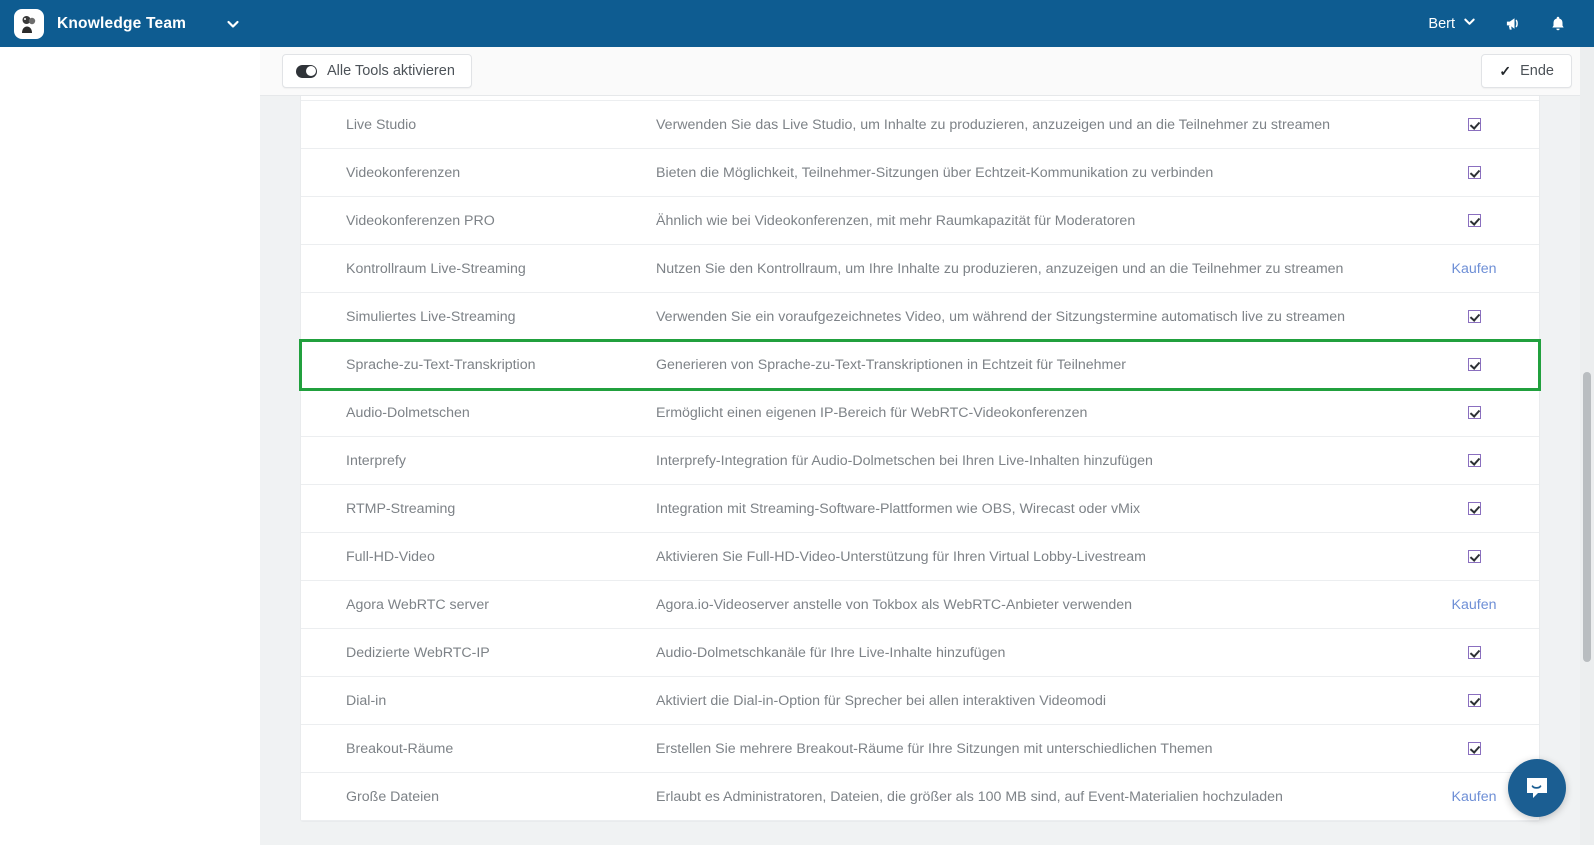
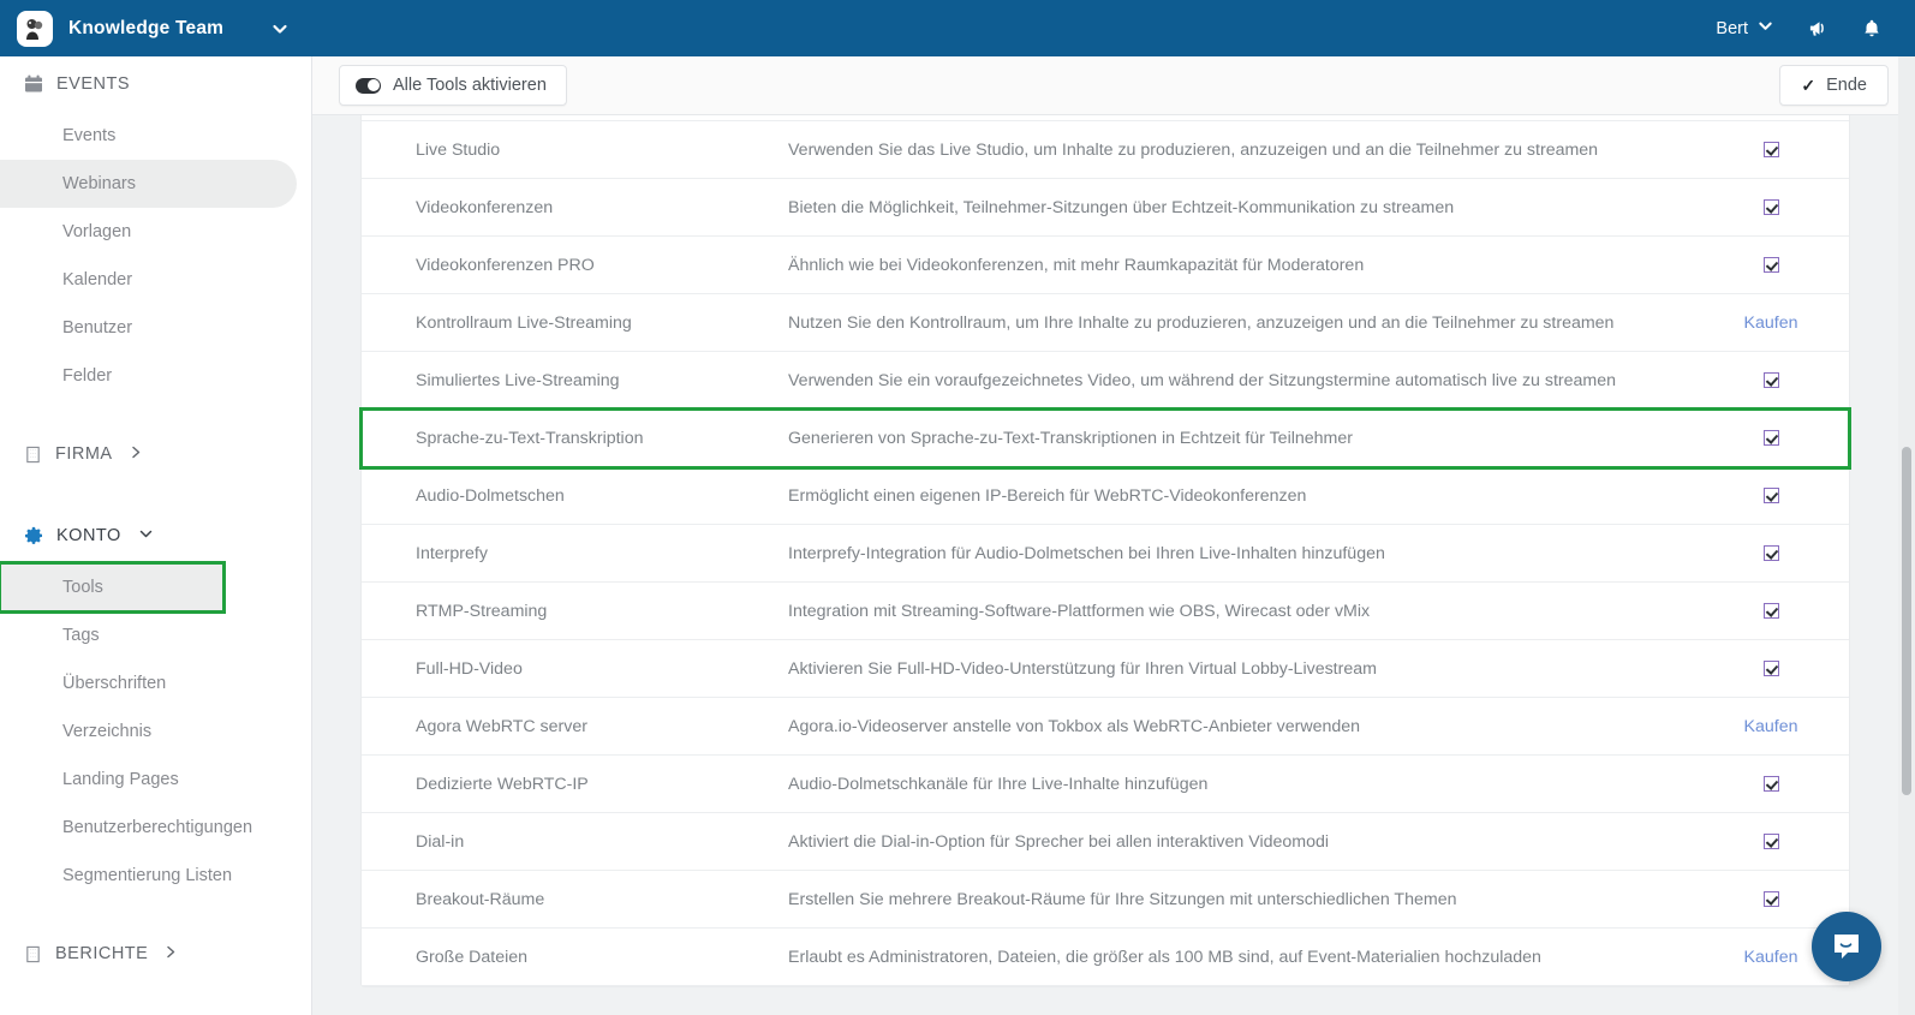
  Knowledge Team
  Bert
+ EVENTS
+ Events
+ Webinars
+ Vorlagen
+ Kalender
+ Benutzer
+ Felder
+ FIRMA
+ KONTO
+ Tools
+ Tags
+ Überschriften
+ Verzeichnis
+ Landing Pages
+ Benutzerberechtigungen
+ Segmentierung Listen
+ BERICHTE
  Alle Tools aktivieren
  ✓
  Ende
  Live Studio
  Verwenden Sie das Live Studio, um Inhalte zu produzieren, anzuzeigen und an die Teilnehmer zu streamen
  Videokonferenzen
- Bieten die Möglichkeit, Teilnehmer-Sitzungen über Echtzeit-Kommunikation zu verbinden
+ Bieten die Möglichkeit, Teilnehmer-Sitzungen über Echtzeit-Kommunikation zu streamen
  Videokonferenzen PRO
  Ähnlich wie bei Videokonferenzen, mit mehr Raumkapazität für Moderatoren
  Kontrollraum Live-Streaming
  Nutzen Sie den Kontrollraum, um Ihre Inhalte zu produzieren, anzuzeigen und an die Teilnehmer zu streamen
  Kaufen
  Simuliertes Live-Streaming
  Verwenden Sie ein voraufgezeichnetes Video, um während der Sitzungstermine automatisch live zu streamen
  Sprache-zu-Text-Transkription
  Generieren von Sprache-zu-Text-Transkriptionen in Echtzeit für Teilnehmer
  Audio-Dolmetschen
  Ermöglicht einen eigenen IP-Bereich für WebRTC-Videokonferenzen
  Interprefy
  Interprefy-Integration für Audio-Dolmetschen bei Ihren Live-Inhalten hinzufügen
  RTMP-Streaming
  Integration mit Streaming-Software-Plattformen wie OBS, Wirecast oder vMix
  Full-HD-Video
  Aktivieren Sie Full-HD-Video-Unterstützung für Ihren Virtual Lobby-Livestream
  Agora WebRTC server
  Agora.io-Videoserver anstelle von Tokbox als WebRTC-Anbieter verwenden
  Kaufen
  Dedizierte WebRTC-IP
  Audio-Dolmetschkanäle für Ihre Live-Inhalte hinzufügen
  Dial-in
  Aktiviert die Dial-in-Option für Sprecher bei allen interaktiven Videomodi
  Breakout-Räume
  Erstellen Sie mehrere Breakout-Räume für Ihre Sitzungen mit unterschiedlichen Themen
  Große Dateien
  Erlaubt es Administratoren, Dateien, die größer als 100 MB sind, auf Event-Materialien hochzuladen
  Kaufen
